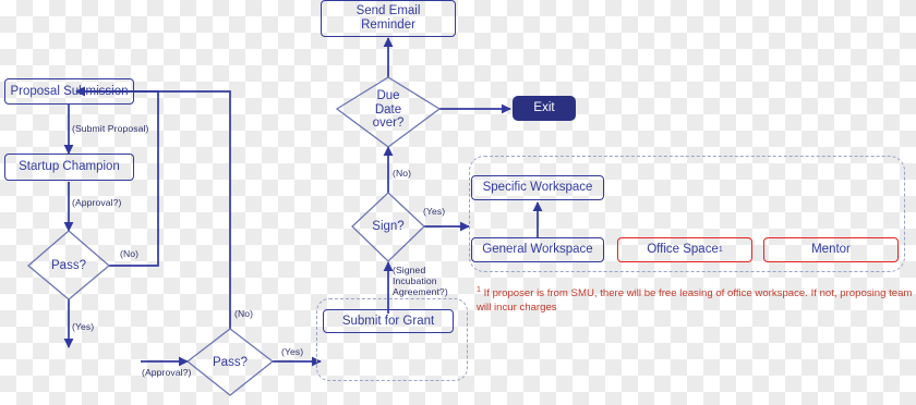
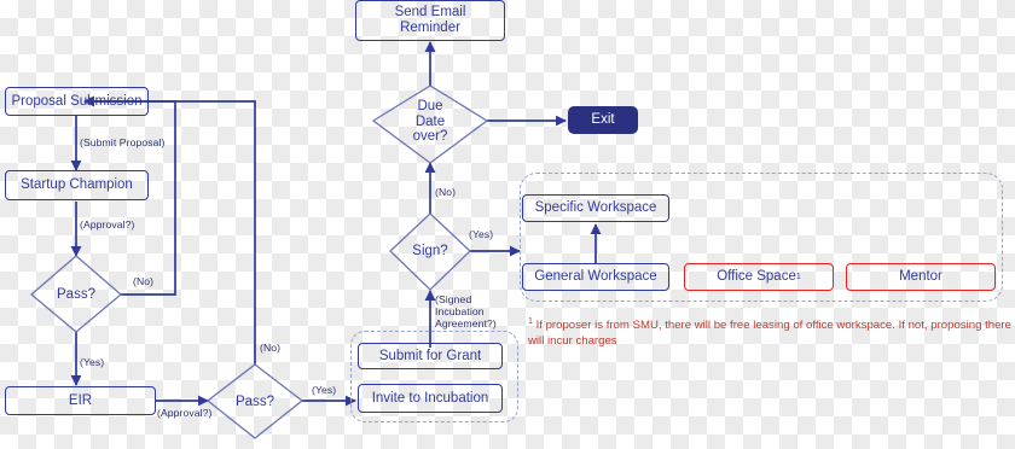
  Proposal Submission
  Startup Champion
  Pass?
+ EIR
  Pass?
  Submit for Grant
+ Invite to Incubation
  Sign?
  Due
  Date
  over?
  Send Email
  Reminder
  Exit
  Specific Workspace
  General Workspace
  Office Space
  Mentor
  (Submit Proposal)
  (Approval?)
  (No)
  (Yes)
  (Approval?)
  (No)
  (Yes)
  (Signed
  Incubation
  Agreement?)
  (No)
  (Yes)
- If proposer is from SMU, there will be free leasing of office workspace. If not, proposing team will incur charges
+ If proposer is from SMU, there will be free leasing of office workspace. If not, proposing there will incur charges
